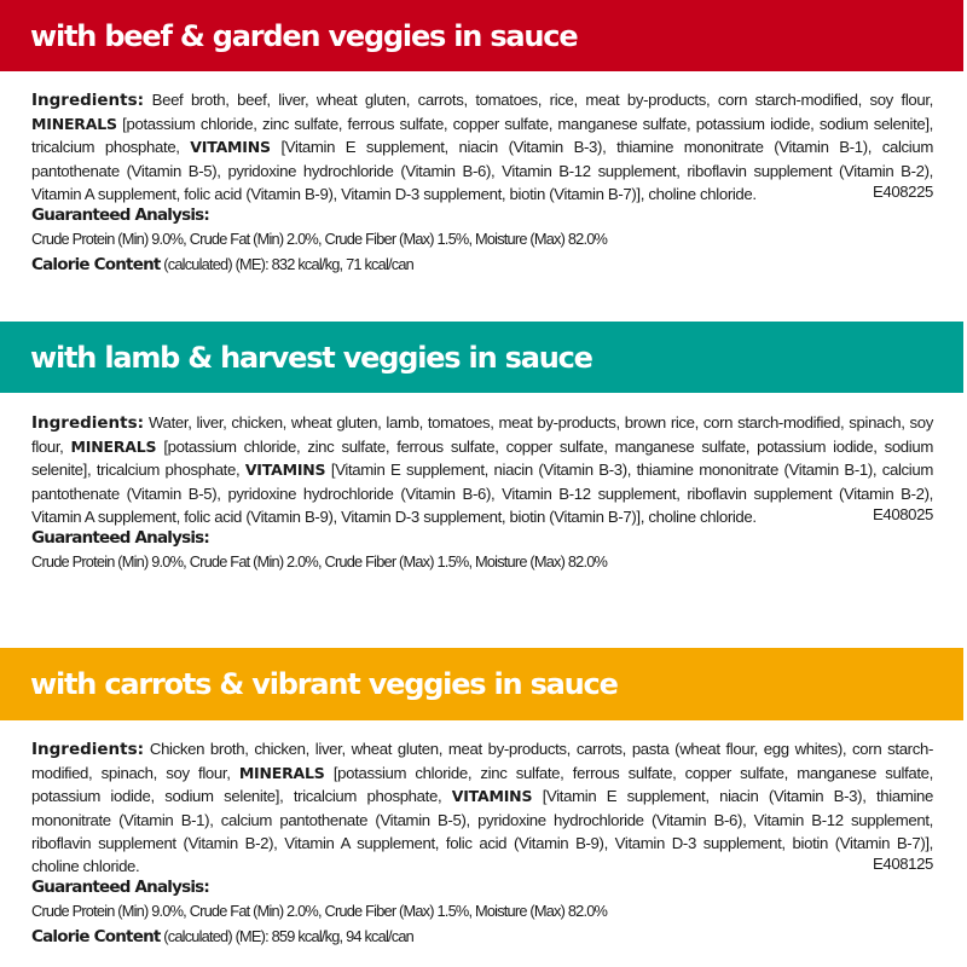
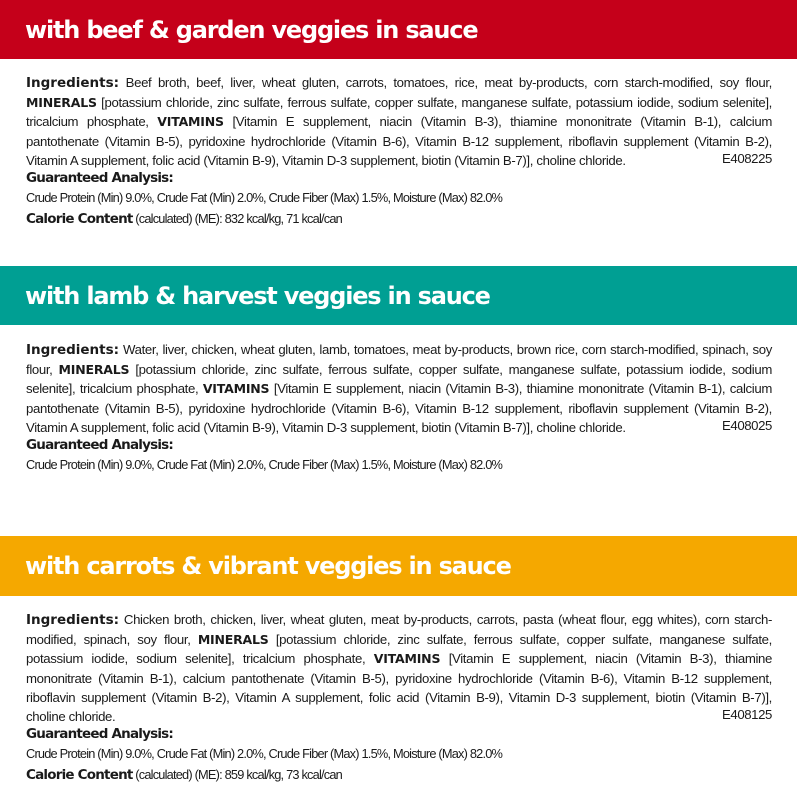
  with beef & garden veggies in sauce
  Ingredients: Beef broth, beef, liver, wheat gluten, carrots, tomatoes, rice, meat by-products, corn starch-modified, soy flour, MINERALS [potassium chloride, zinc sulfate, ferrous sulfate, copper sulfate, manganese sulfate, potassium iodide, sodium selenite], tricalcium phosphate, VITAMINS [Vitamin E supplement, niacin (Vitamin B-3), thiamine mononitrate (Vitamin B-1), calcium pantothenate (Vitamin B-5), pyridoxine hydrochloride (Vitamin B-6), Vitamin B-12 supplement, riboflavin supplement (Vitamin B-2), Vitamin A supplement, folic acid (Vitamin B-9), Vitamin D-3 supplement, biotin (Vitamin B-7)], choline chloride.
  E408225
  Guaranteed Analysis:
  Crude Protein (Min) 9.0%, Crude Fat (Min) 2.0%, Crude Fiber (Max) 1.5%, Moisture (Max) 82.0%
  Calorie Content (calculated) (ME): 832 kcal/kg, 71 kcal/can
  with lamb & harvest veggies in sauce
  Ingredients: Water, liver, chicken, wheat gluten, lamb, tomatoes, meat by-products, brown rice, corn starch-modified, spinach, soy flour, MINERALS [potassium chloride, zinc sulfate, ferrous sulfate, copper sulfate, manganese sulfate, potassium iodide, sodium selenite], tricalcium phosphate, VITAMINS [Vitamin E supplement, niacin (Vitamin B-3), thiamine mononitrate (Vitamin B-1), calcium pantothenate (Vitamin B-5), pyridoxine hydrochloride (Vitamin B-6), Vitamin B-12 supplement, riboflavin supplement (Vitamin B-2), Vitamin A supplement, folic acid (Vitamin B-9), Vitamin D-3 supplement, biotin (Vitamin B-7)], choline chloride.
  E408025
  Guaranteed Analysis:
  Crude Protein (Min) 9.0%, Crude Fat (Min) 2.0%, Crude Fiber (Max) 1.5%, Moisture (Max) 82.0%
  with carrots & vibrant veggies in sauce
  Ingredients: Chicken broth, chicken, liver, wheat gluten, meat by-products, carrots, pasta (wheat flour, egg whites), corn starch-modified, spinach, soy flour, MINERALS [potassium chloride, zinc sulfate, ferrous sulfate, copper sulfate, manganese sulfate, potassium iodide, sodium selenite], tricalcium phosphate, VITAMINS [Vitamin E supplement, niacin (Vitamin B-3), thiamine mononitrate (Vitamin B-1), calcium pantothenate (Vitamin B-5), pyridoxine hydrochloride (Vitamin B-6), Vitamin B-12 supplement, riboflavin supplement (Vitamin B-2), Vitamin A supplement, folic acid (Vitamin B-9), Vitamin D-3 supplement, biotin (Vitamin B-7)], choline chloride.
  E408125
  Guaranteed Analysis:
  Crude Protein (Min) 9.0%, Crude Fat (Min) 2.0%, Crude Fiber (Max) 1.5%, Moisture (Max) 82.0%
- Calorie Content (calculated) (ME): 859 kcal/kg, 94 kcal/can
+ Calorie Content (calculated) (ME): 859 kcal/kg, 73 kcal/can
